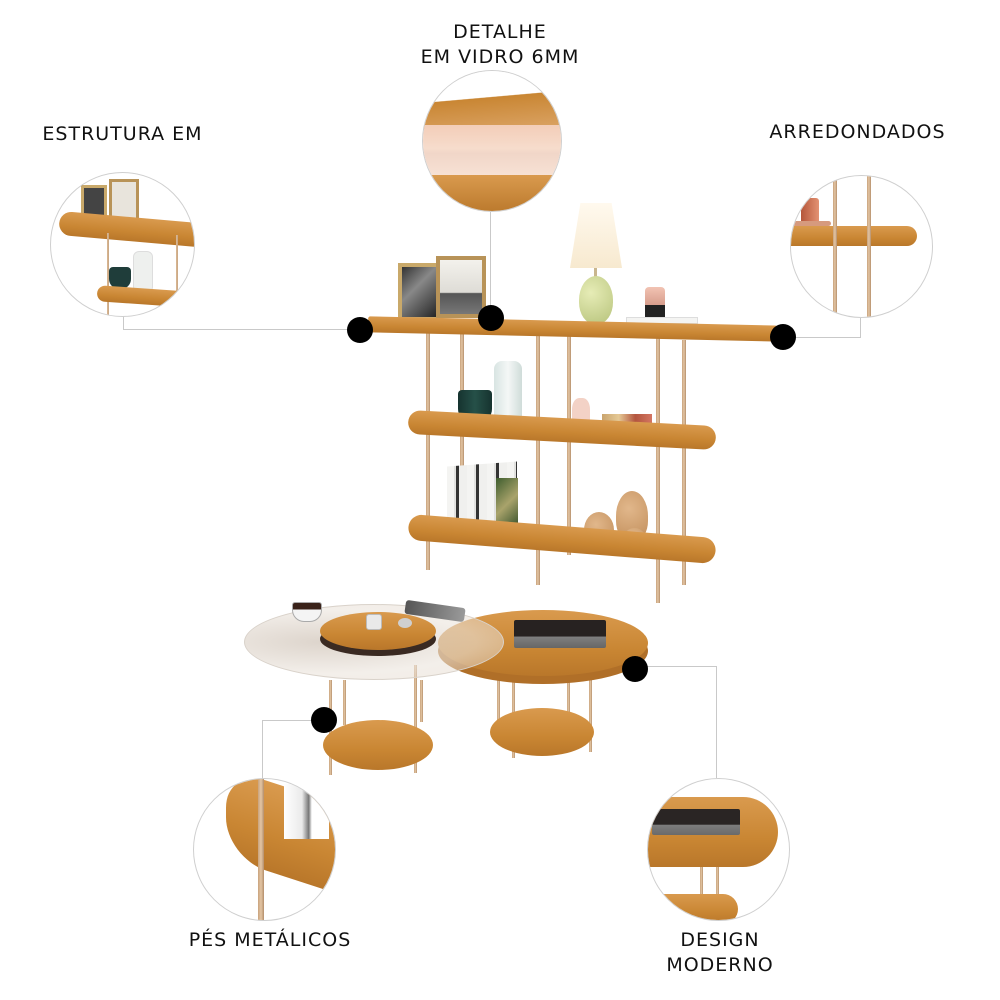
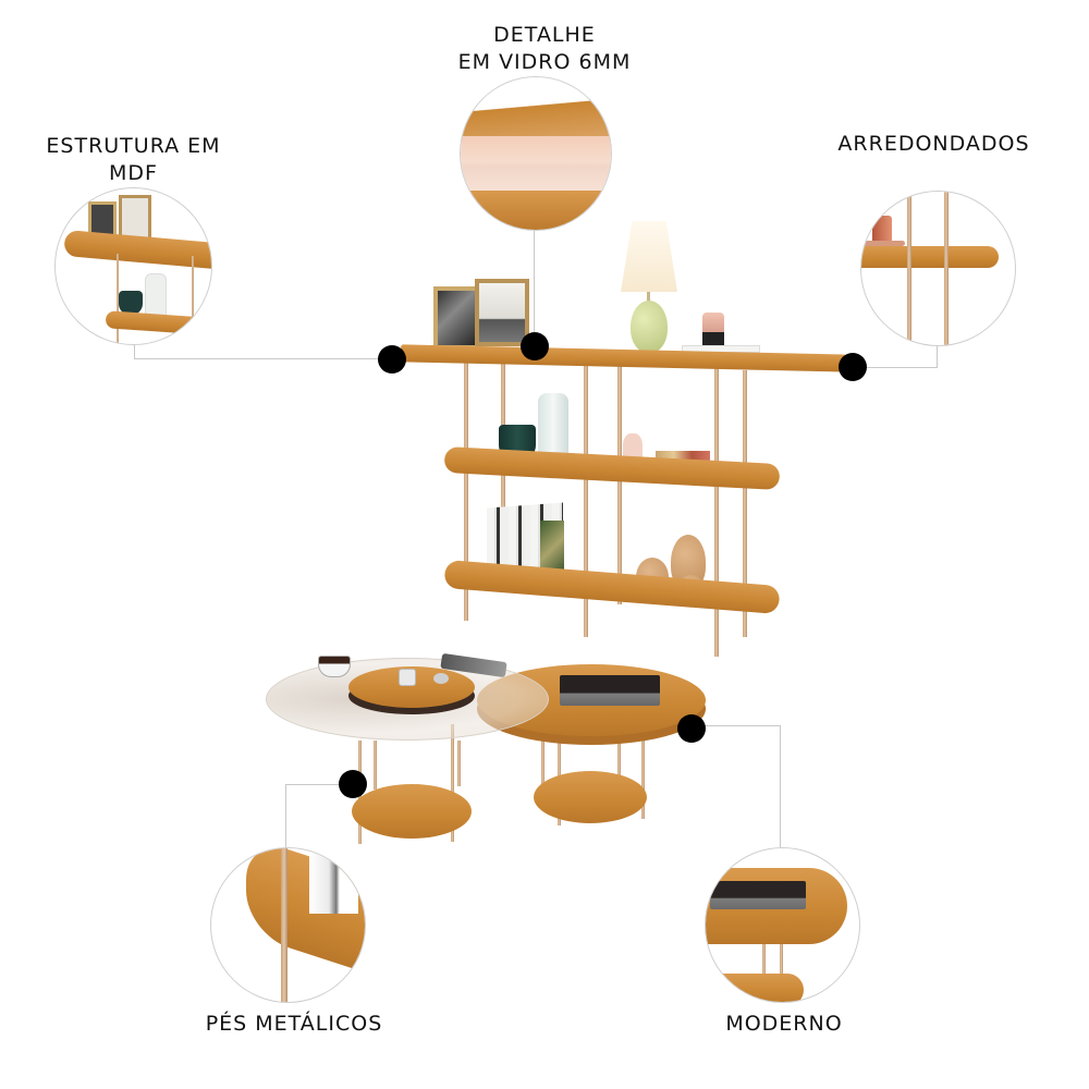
  DETALHE
  EM VIDRO 6MM
  ESTRUTURA EM
+ MDF
  ARREDONDADOS
  PÉS METÁLICOS
- DESIGN
  MODERNO
